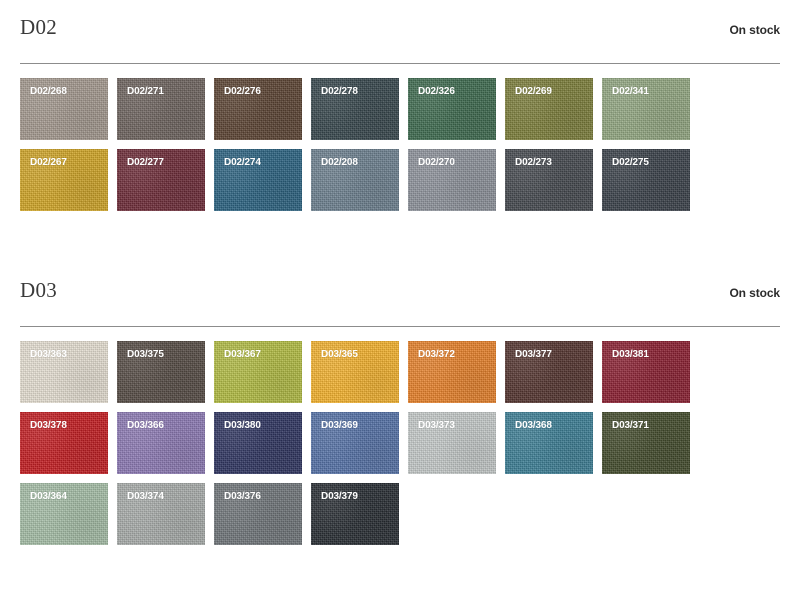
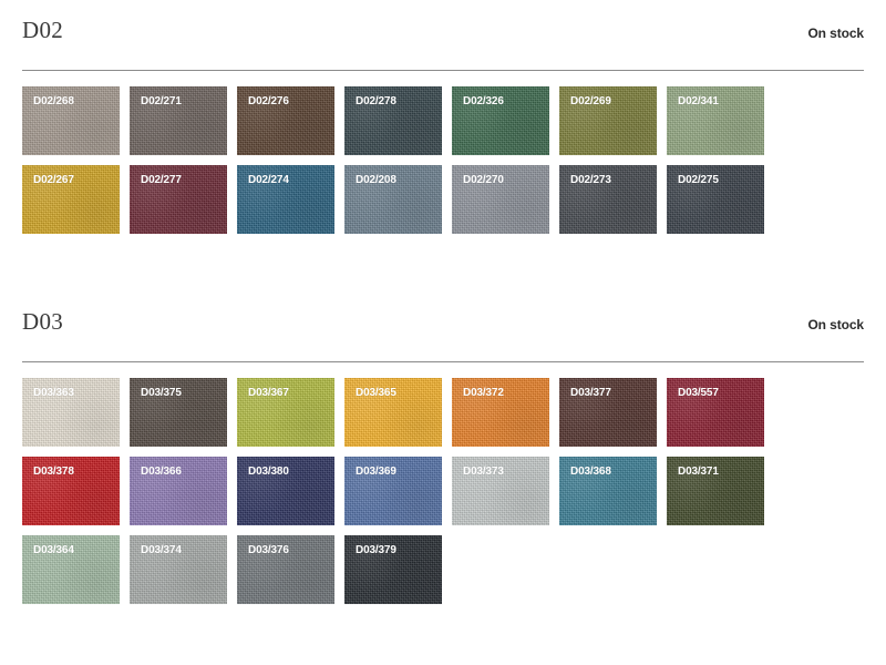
  D02
  On stock
  D02/268
  D02/271
  D02/276
  D02/278
  D02/326
  D02/269
  D02/341
  D02/267
  D02/277
  D02/274
  D02/208
  D02/270
  D02/273
  D02/275
  D03
  On stock
  D03/363
  D03/375
  D03/367
  D03/365
  D03/372
  D03/377
- D03/381
+ D03/557
  D03/378
  D03/366
  D03/380
  D03/369
  D03/373
  D03/368
  D03/371
  D03/364
  D03/374
  D03/376
  D03/379
